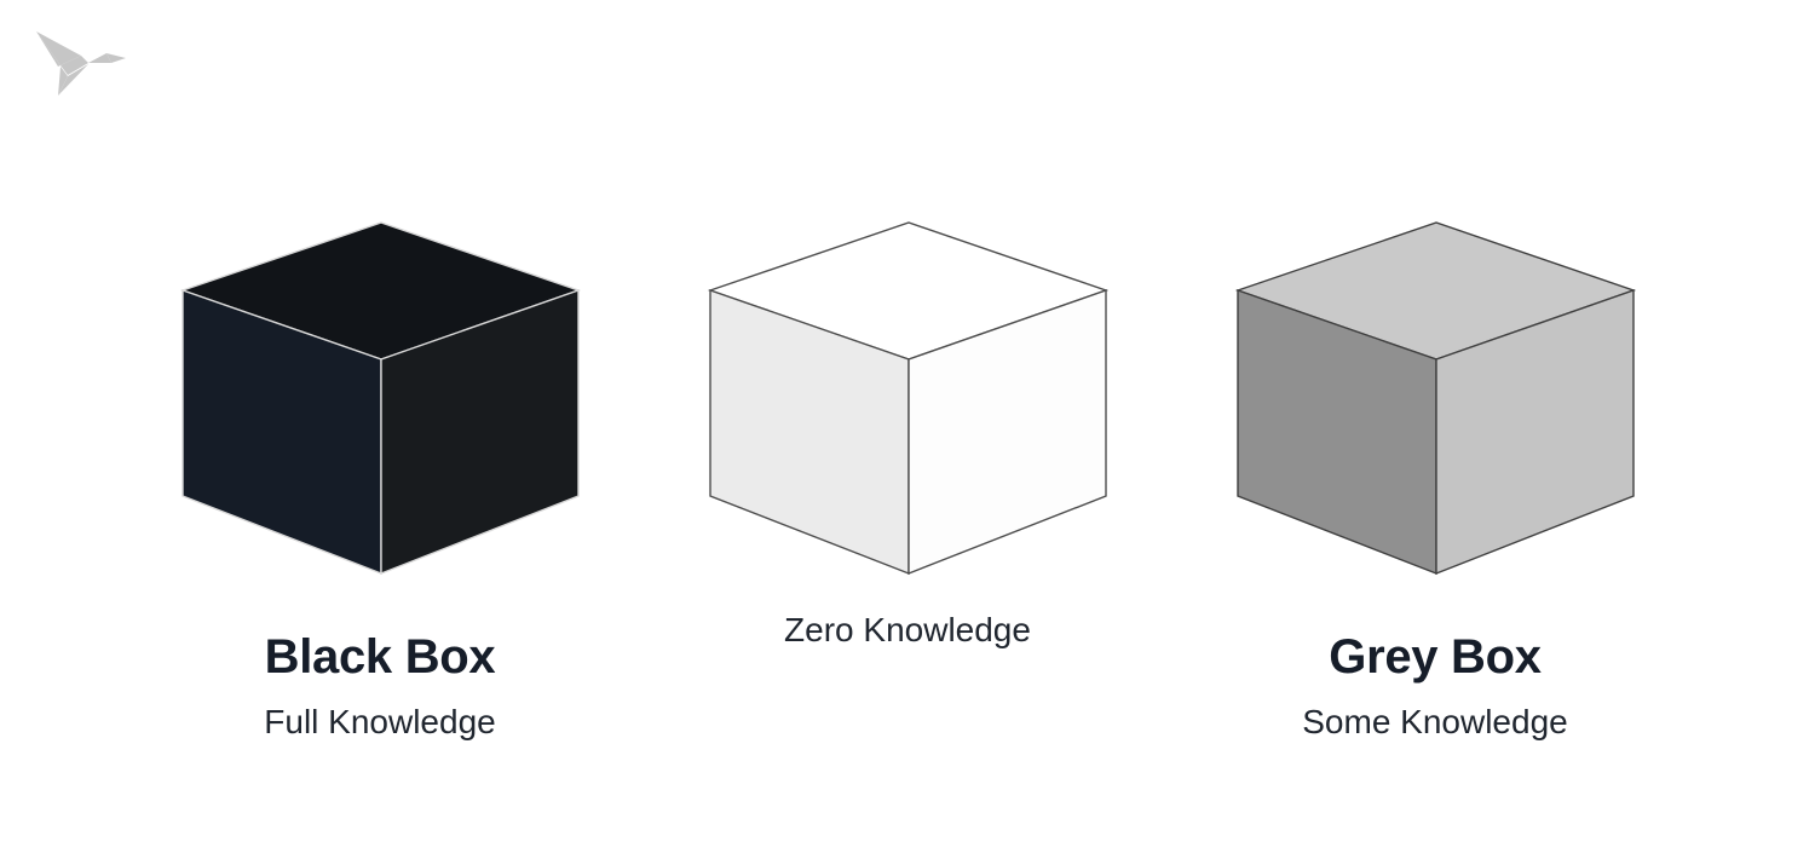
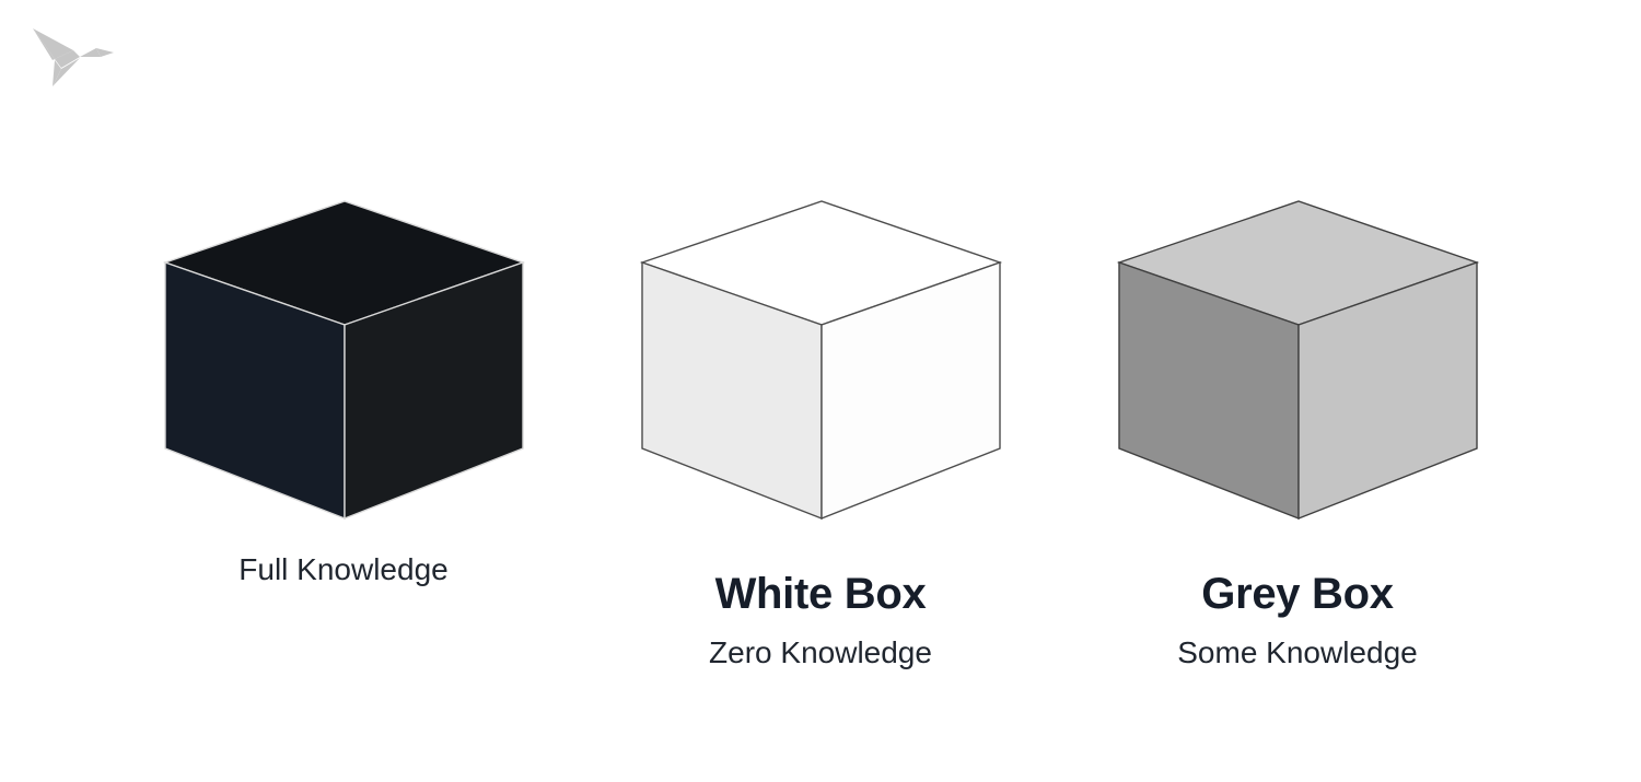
- Black Box
  Full Knowledge
+ White Box
  Zero Knowledge
  Grey Box
  Some Knowledge
